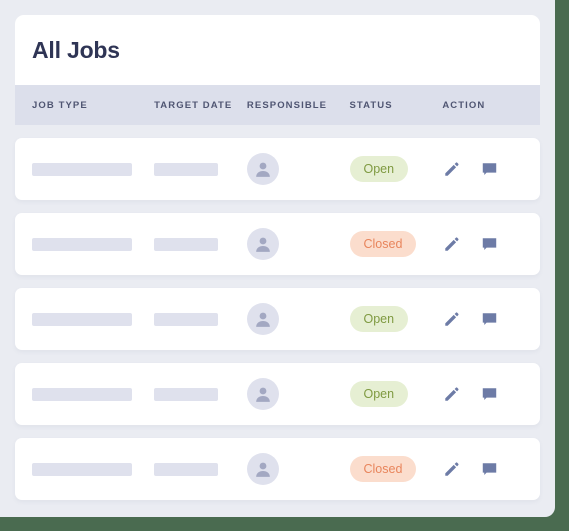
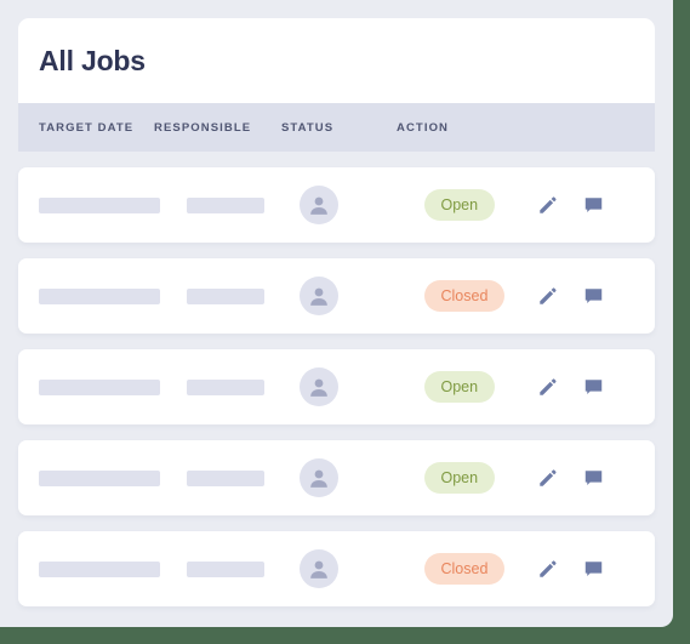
  All Jobs
- JOB TYPE
  TARGET DATE
  RESPONSIBLE
  STATUS
  ACTION
  Open
  Closed
  Open
  Open
  Closed
